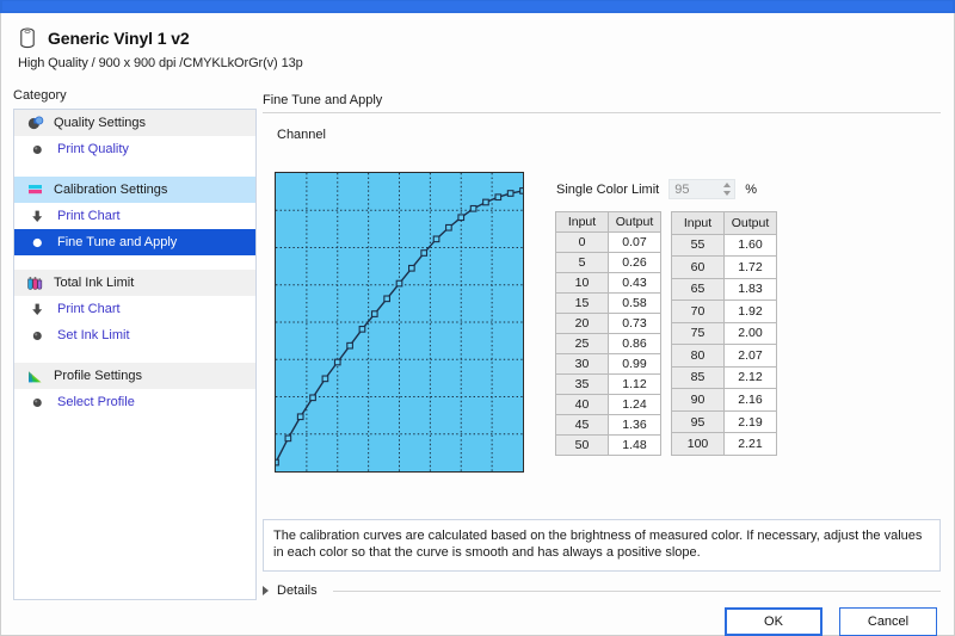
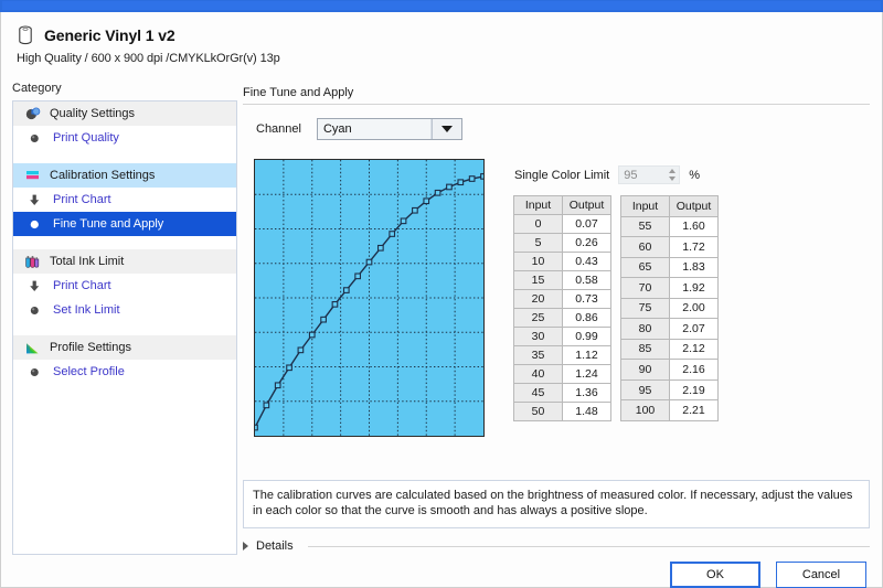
  Generic Vinyl 1 v2
- High Quality / 900 x 900 dpi /CMYKLkOrGr(v) 13p
+ High Quality / 600 x 900 dpi /CMYKLkOrGr(v) 13p
  Category
  Quality Settings
  Print Quality
  Calibration Settings
  Print Chart
  Fine Tune and Apply
  Total Ink Limit
  Print Chart
  Set Ink Limit
  Profile Settings
  Select Profile
  Fine Tune and Apply
  Channel
+ Cyan
  Single Color Limit
  95
  %
  Input	Output
  0	0.07
  5	0.26
  10	0.43
  15	0.58
  20	0.73
  25	0.86
  30	0.99
  35	1.12
  40	1.24
  45	1.36
  50	1.48
  Input	Output
  55	1.60
  60	1.72
  65	1.83
  70	1.92
  75	2.00
  80	2.07
  85	2.12
  90	2.16
  95	2.19
  100	2.21
  The calibration curves are calculated based on the brightness of measured color. If necessary, adjust the values in each color so that the curve is smooth and has always a positive slope.
  Details
  OK
  Cancel
